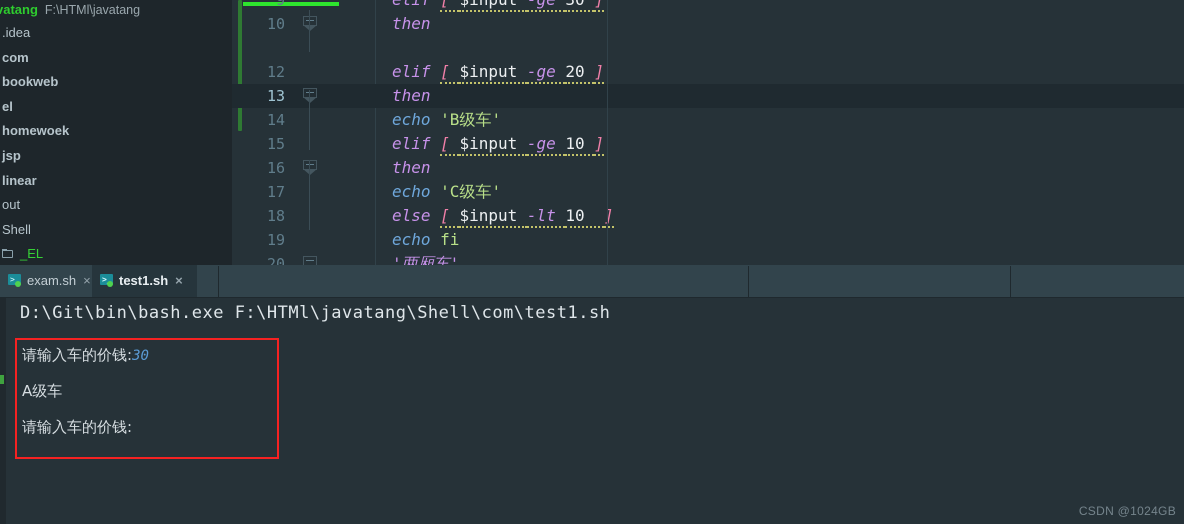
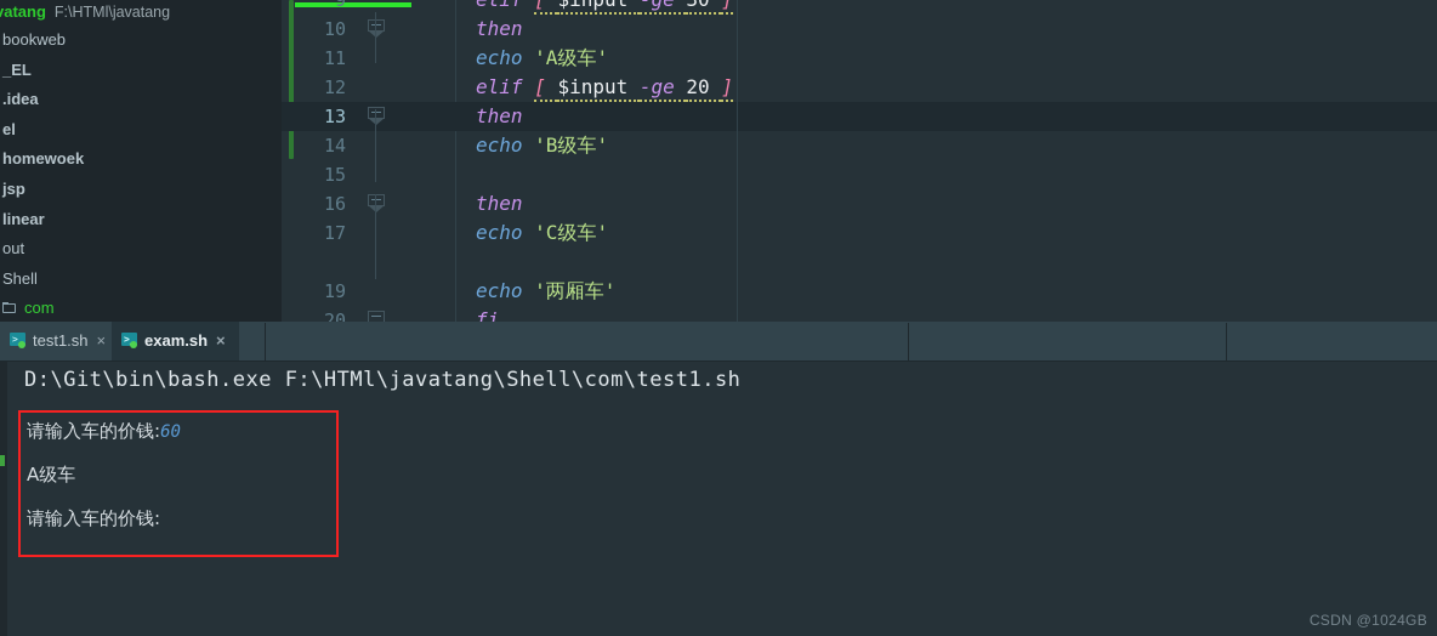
  atang F:\HTMl\javatang
- .idea
+ bookweb
- com
+ _EL
- bookweb
+ .idea
  el
  homewoek
  jsp
  linear
  out
  Shell
- _EL
+ com
  9
  10
  then
+ 11
+ echo 'A级车'
  12
  elif [ $input -ge 20 ]
  13
  then
  14
  echo 'B级车'
  15
- elif [ $input -ge 10 ]
  16
  then
  17
  echo 'C级车'
- 18
- else [ $input -lt 10 ]
  19
- echo fi
+ echo '两厢车'
  20
- '两厢车'
+ fi
  >_
- exam.sh ×
+ test1.sh ×
  >_
- test1.sh ×
+ exam.sh ×
  D:\Git\bin\bash.exe F:\HTMl\javatang\Shell\com\test1.sh
- 请输入车的价钱:30
+ 请输入车的价钱:60
  A级车
  请输入车的价钱:
  CSDN @1024GB
